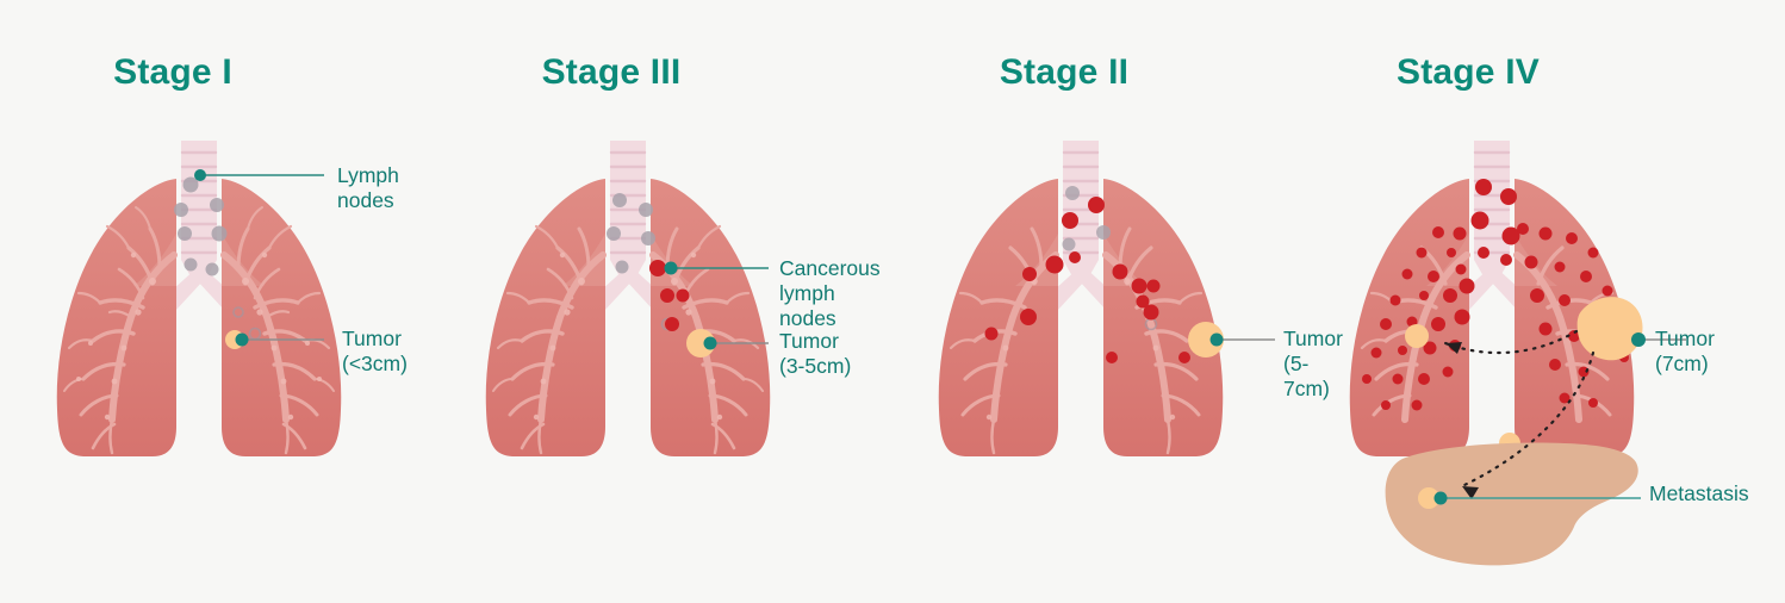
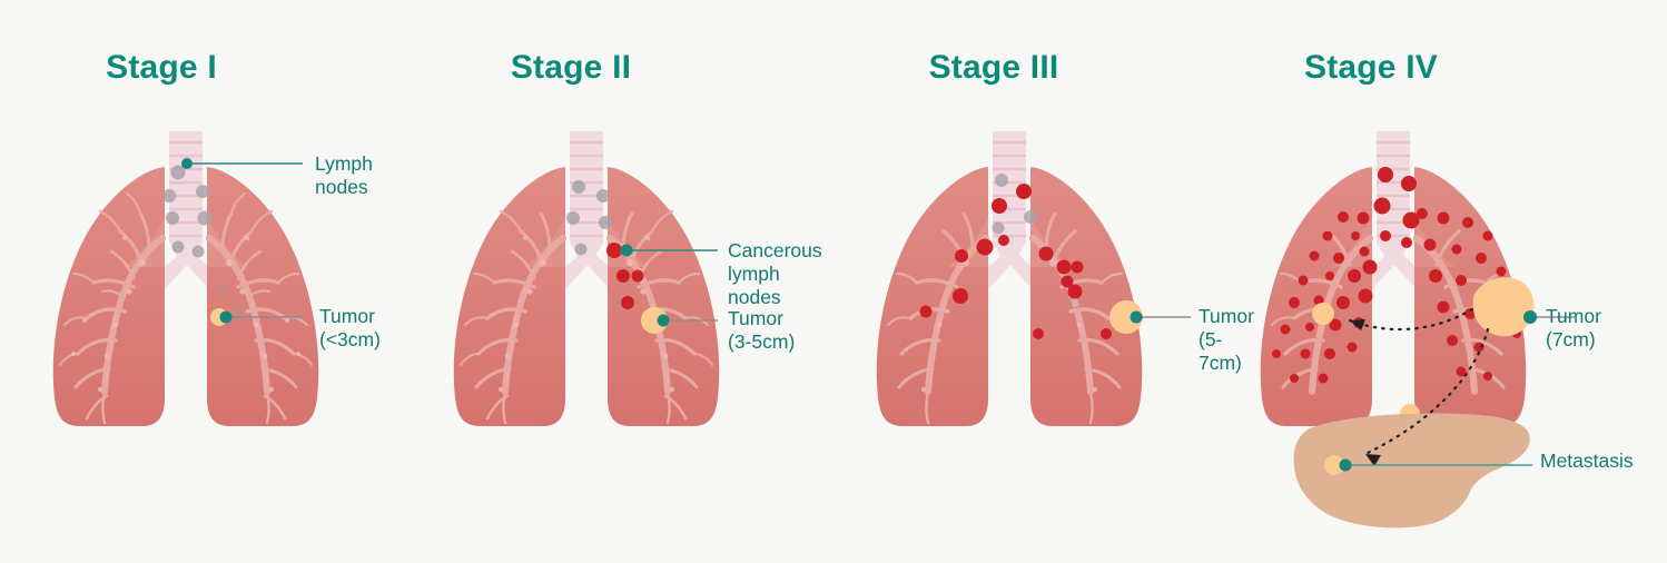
  Stage I
  Lymph nodes
  Tumor
  (<3cm)
- Stage III
+ Stage II
  Cancerous
  lymph nodes
  Tumor
  (3-5cm)
- Stage II
+ Stage III
  Tumor
  (5-7cm)
  Stage IV
  Tumor
  (7cm)
  Metastasis
